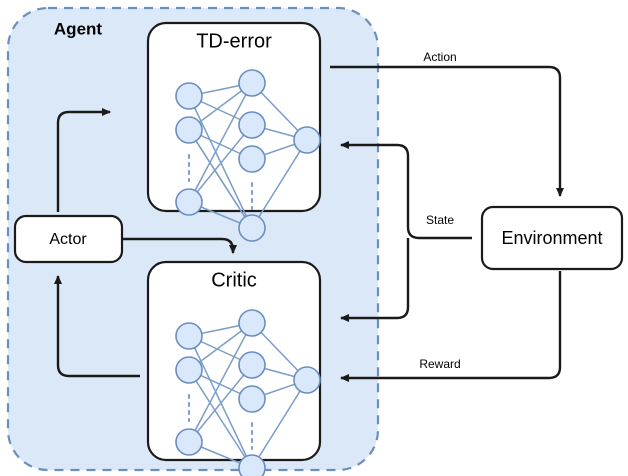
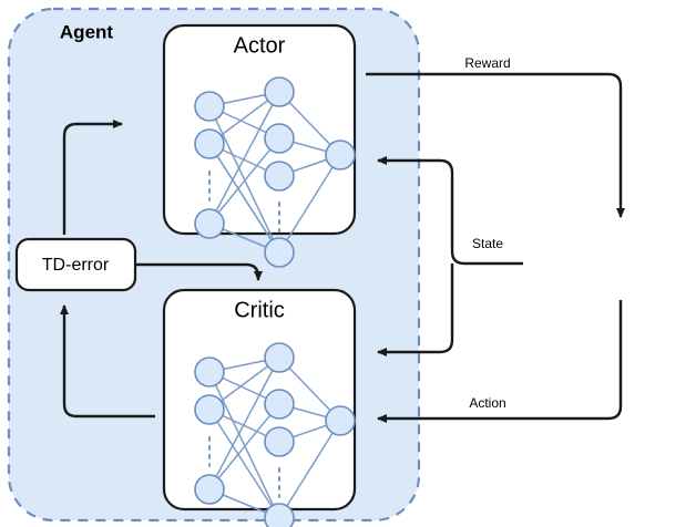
  Agent
- TD-error
+ Actor
  Critic
- Actor
+ TD-error
- Environment
- Action
+ Reward
  State
- Reward
+ Action
